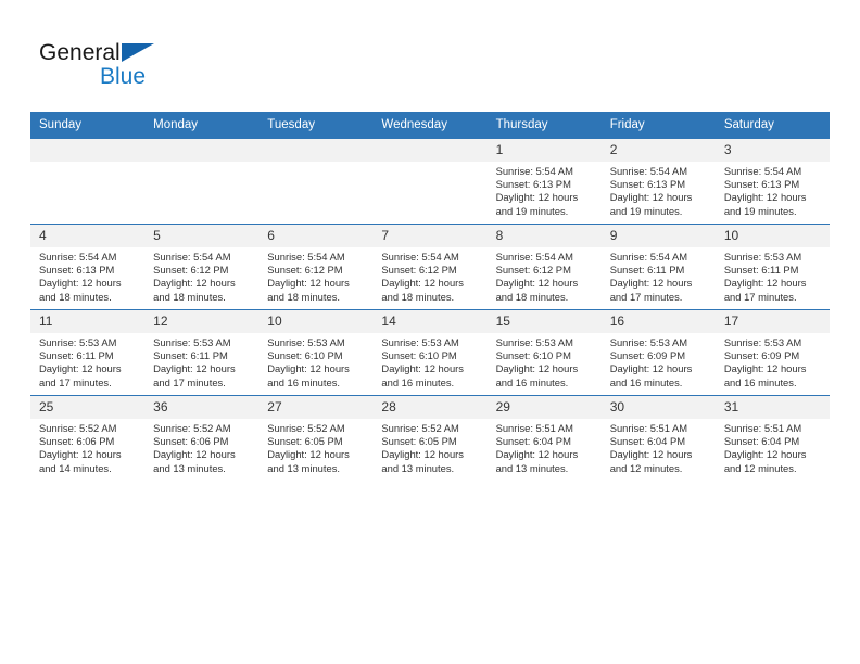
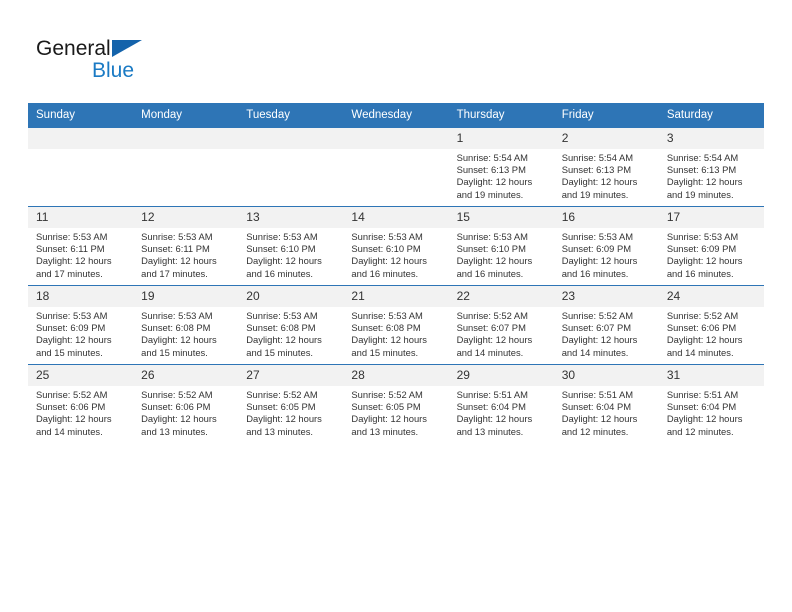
  General
  Blue
  Sunday	Monday	Tuesday	Wednesday	Thursday	Friday	Saturday
  				1Sunrise: 5:54 AMSunset: 6:13 PMDaylight: 12 hoursand 19 minutes.	2Sunrise: 5:54 AMSunset: 6:13 PMDaylight: 12 hoursand 19 minutes.	3Sunrise: 5:54 AMSunset: 6:13 PMDaylight: 12 hoursand 19 minutes.
- 4Sunrise: 5:54 AMSunset: 6:13 PMDaylight: 12 hoursand 18 minutes.	5Sunrise: 5:54 AMSunset: 6:12 PMDaylight: 12 hoursand 18 minutes.	6Sunrise: 5:54 AMSunset: 6:12 PMDaylight: 12 hoursand 18 minutes.	7Sunrise: 5:54 AMSunset: 6:12 PMDaylight: 12 hoursand 18 minutes.	8Sunrise: 5:54 AMSunset: 6:12 PMDaylight: 12 hoursand 18 minutes.	9Sunrise: 5:54 AMSunset: 6:11 PMDaylight: 12 hoursand 17 minutes.	10Sunrise: 5:53 AMSunset: 6:11 PMDaylight: 12 hoursand 17 minutes.
- 11Sunrise: 5:53 AMSunset: 6:11 PMDaylight: 12 hoursand 17 minutes.	12Sunrise: 5:53 AMSunset: 6:11 PMDaylight: 12 hoursand 17 minutes.	10Sunrise: 5:53 AMSunset: 6:10 PMDaylight: 12 hoursand 16 minutes.	14Sunrise: 5:53 AMSunset: 6:10 PMDaylight: 12 hoursand 16 minutes.	15Sunrise: 5:53 AMSunset: 6:10 PMDaylight: 12 hoursand 16 minutes.	16Sunrise: 5:53 AMSunset: 6:09 PMDaylight: 12 hoursand 16 minutes.	17Sunrise: 5:53 AMSunset: 6:09 PMDaylight: 12 hoursand 16 minutes.
+ 11Sunrise: 5:53 AMSunset: 6:11 PMDaylight: 12 hoursand 17 minutes.	12Sunrise: 5:53 AMSunset: 6:11 PMDaylight: 12 hoursand 17 minutes.	13Sunrise: 5:53 AMSunset: 6:10 PMDaylight: 12 hoursand 16 minutes.	14Sunrise: 5:53 AMSunset: 6:10 PMDaylight: 12 hoursand 16 minutes.	15Sunrise: 5:53 AMSunset: 6:10 PMDaylight: 12 hoursand 16 minutes.	16Sunrise: 5:53 AMSunset: 6:09 PMDaylight: 12 hoursand 16 minutes.	17Sunrise: 5:53 AMSunset: 6:09 PMDaylight: 12 hoursand 16 minutes.
+ 18Sunrise: 5:53 AMSunset: 6:09 PMDaylight: 12 hoursand 15 minutes.	19Sunrise: 5:53 AMSunset: 6:08 PMDaylight: 12 hoursand 15 minutes.	20Sunrise: 5:53 AMSunset: 6:08 PMDaylight: 12 hoursand 15 minutes.	21Sunrise: 5:53 AMSunset: 6:08 PMDaylight: 12 hoursand 15 minutes.	22Sunrise: 5:52 AMSunset: 6:07 PMDaylight: 12 hoursand 14 minutes.	23Sunrise: 5:52 AMSunset: 6:07 PMDaylight: 12 hoursand 14 minutes.	24Sunrise: 5:52 AMSunset: 6:06 PMDaylight: 12 hoursand 14 minutes.
- 25Sunrise: 5:52 AMSunset: 6:06 PMDaylight: 12 hoursand 14 minutes.	36Sunrise: 5:52 AMSunset: 6:06 PMDaylight: 12 hoursand 13 minutes.	27Sunrise: 5:52 AMSunset: 6:05 PMDaylight: 12 hoursand 13 minutes.	28Sunrise: 5:52 AMSunset: 6:05 PMDaylight: 12 hoursand 13 minutes.	29Sunrise: 5:51 AMSunset: 6:04 PMDaylight: 12 hoursand 13 minutes.	30Sunrise: 5:51 AMSunset: 6:04 PMDaylight: 12 hoursand 12 minutes.	31Sunrise: 5:51 AMSunset: 6:04 PMDaylight: 12 hoursand 12 minutes.
+ 25Sunrise: 5:52 AMSunset: 6:06 PMDaylight: 12 hoursand 14 minutes.	26Sunrise: 5:52 AMSunset: 6:06 PMDaylight: 12 hoursand 13 minutes.	27Sunrise: 5:52 AMSunset: 6:05 PMDaylight: 12 hoursand 13 minutes.	28Sunrise: 5:52 AMSunset: 6:05 PMDaylight: 12 hoursand 13 minutes.	29Sunrise: 5:51 AMSunset: 6:04 PMDaylight: 12 hoursand 13 minutes.	30Sunrise: 5:51 AMSunset: 6:04 PMDaylight: 12 hoursand 12 minutes.	31Sunrise: 5:51 AMSunset: 6:04 PMDaylight: 12 hoursand 12 minutes.
